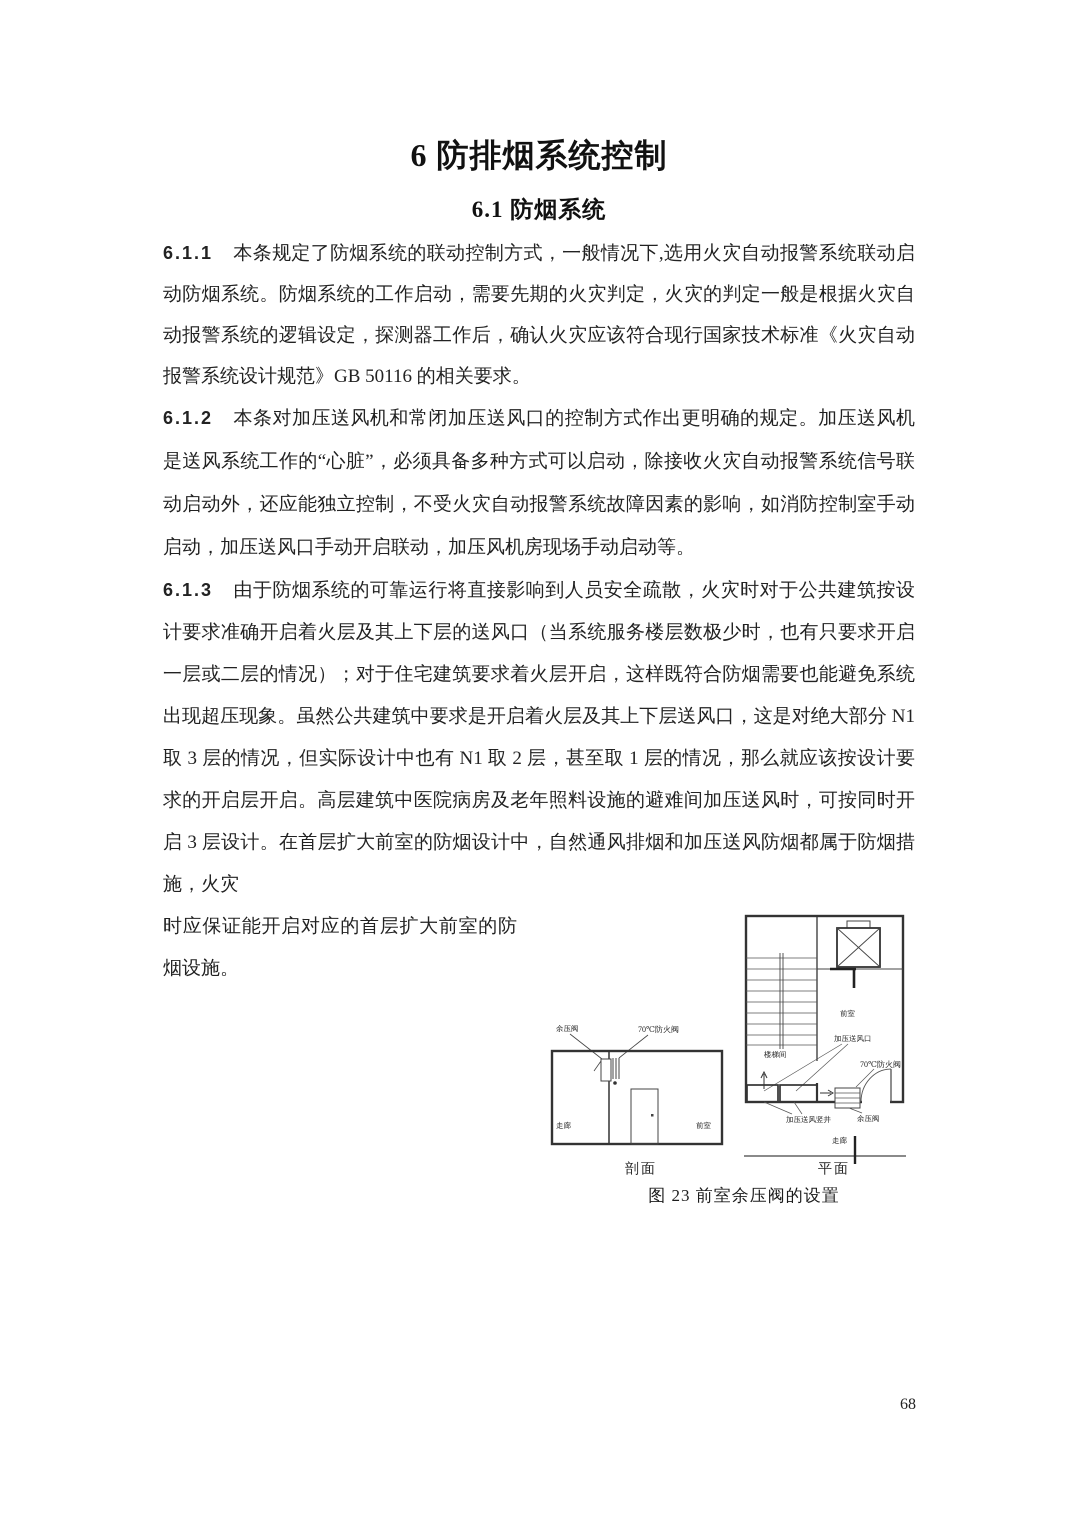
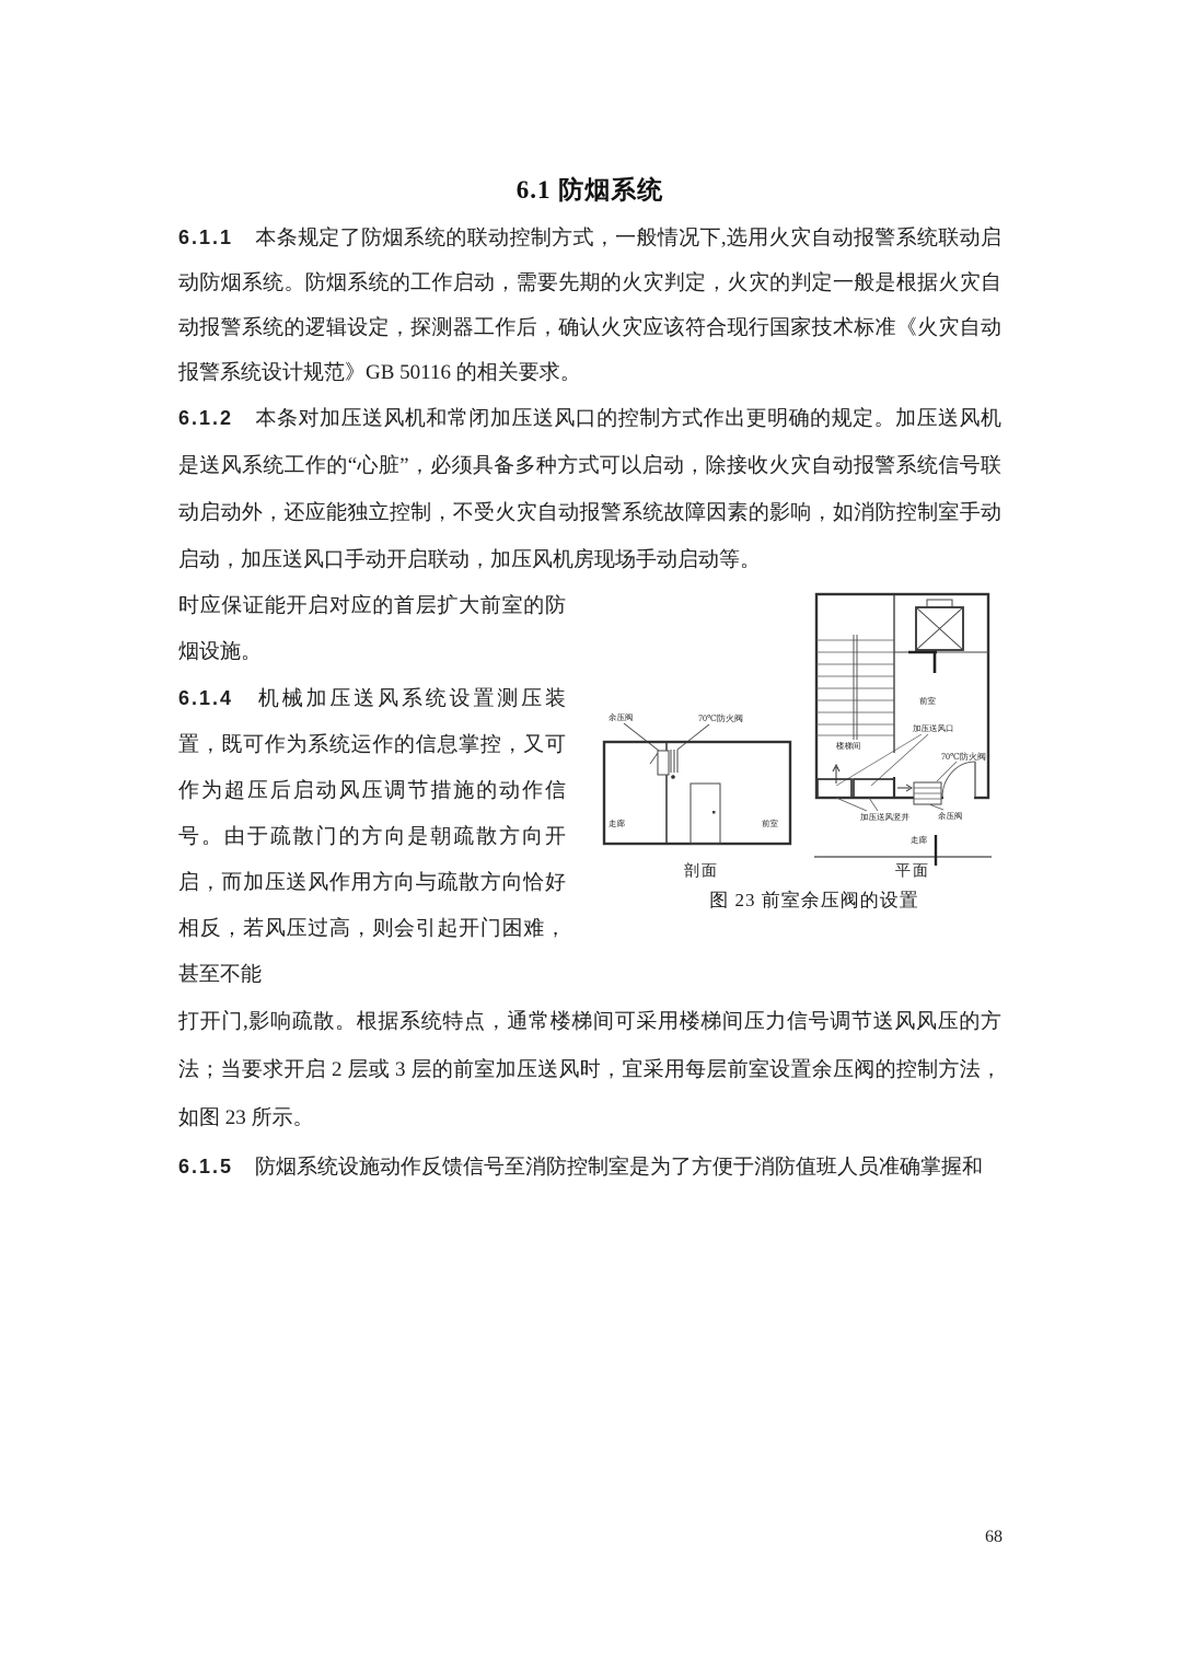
- 6 防排烟系统控制
  6.1 防烟系统
  6.1.1 本条规定了防烟系统的联动控制方式，一般情况下,选用火灾自动报警系统联动启动防烟系统。防烟系统的工作启动，需要先期的火灾判定，火灾的判定一般是根据火灾自动报警系统的逻辑设定，探测器工作后，确认火灾应该符合现行国家技术标准《火灾自动报警系统设计规范》GB 50116 的相关要求。
  6.1.2 本条对加压送风机和常闭加压送风口的控制方式作出更明确的规定。加压送风机是送风系统工作的“心脏”，必须具备多种方式可以启动，除接收火灾自动报警系统信号联动启动外，还应能独立控制，不受火灾自动报警系统故障因素的影响，如消防控制室手动启动，加压送风口手动开启联动，加压风机房现场手动启动等。
- 6.1.3 由于防烟系统的可靠运行将直接影响到人员安全疏散，火灾时对于公共建筑按设计要求准确开启着火层及其上下层的送风口（当系统服务楼层数极少时，也有只要求开启一层或二层的情况）；对于住宅建筑要求着火层开启，这样既符合防烟需要也能避免系统出现超压现象。虽然公共建筑中要求是开启着火层及其上下层送风口，这是对绝大部分 N1 取 3 层的情况，但实际设计中也有 N1 取 2 层，甚至取 1 层的情况，那么就应该按设计要求的开启层开启。高层建筑中医院病房及老年照料设施的避难间加压送风时，可按同时开启 3 层设计。在首层扩大前室的防烟设计中，自然通风排烟和加压送风防烟都属于防烟措施，火灾
  时应保证能开启对应的首层扩大前室的防烟设施。
+ 6.1.4 机械加压送风系统设置测压装置，既可作为系统运作的信息掌控，又可作为超压后启动风压调节措施的动作信号。由于疏散门的方向是朝疏散方向开启，而加压送风作用方向与疏散方向恰好相反，若风压过高，则会引起开门困难，甚至不能
  余压阀
  70℃防火阀
  走廊
  前室
  前室
  加压送风口
  楼梯间
  70℃防火阀
  加压送风竖井
  余压阀
  走廊
  剖面
  平面
  图 23 前室余压阀的设置
+ 打开门,影响疏散。根据系统特点，通常楼梯间可采用楼梯间压力信号调节送风风压的方法；当要求开启 2 层或 3 层的前室加压送风时，宜采用每层前室设置余压阀的控制方法，如图 23 所示。
+ 6.1.5 防烟系统设施动作反馈信号至消防控制室是为了方便于消防值班人员准确掌握和
  68
